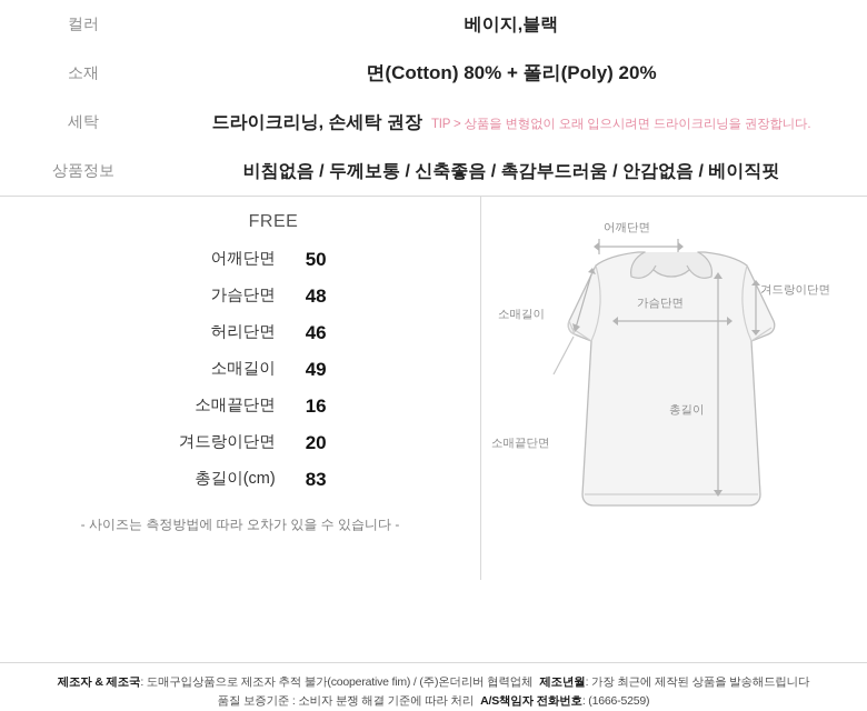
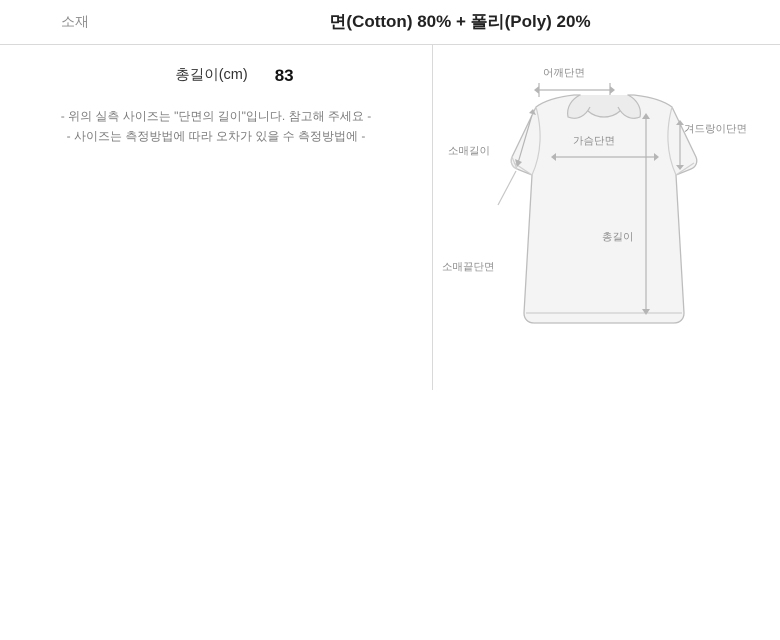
- 컬러	베이지,블랙
  소재	면(Cotton) 80% + 폴리(Poly) 20%
- 세탁	드라이크리닝, 손세탁 권장 TIP > 상품을 변형없이 오래 입으시려면 드라이크리닝을 권장합니다.
- 상품정보	비침없음 / 두께보통 / 신축좋음 / 촉감부드러움 / 안감없음 / 베이직핏
- FREE
- 어깨단면	50
- 가슴단면	48
- 허리단면	46
- 소매길이	49
- 소매끝단면	16
- 겨드랑이단면	20
  총길이(cm)	83
+ - 위의 실측 사이즈는 "단면의 길이"입니다. 참고해 주세요 -
- - 사이즈는 측정방법에 따라 오차가 있을 수 있습니다 -
+ - 사이즈는 측정방법에 따라 오차가 있을 수 측정방법에 -
  어깨단면
  가슴단면
  겨드랑이단면
  소매길이
  소매끝단면
  총길이
- 제조자 & 제조국: 도매구입상품으로 제조자 추적 불가(cooperative fim) / (주)온더리버 협력업체 제조년월: 가장 최근에 제작된 상품을 발송해드립니다
- 품질 보증기준 : 소비자 분쟁 해결 기준에 따라 처리 A/S책임자 전화번호: (1666-5259)
